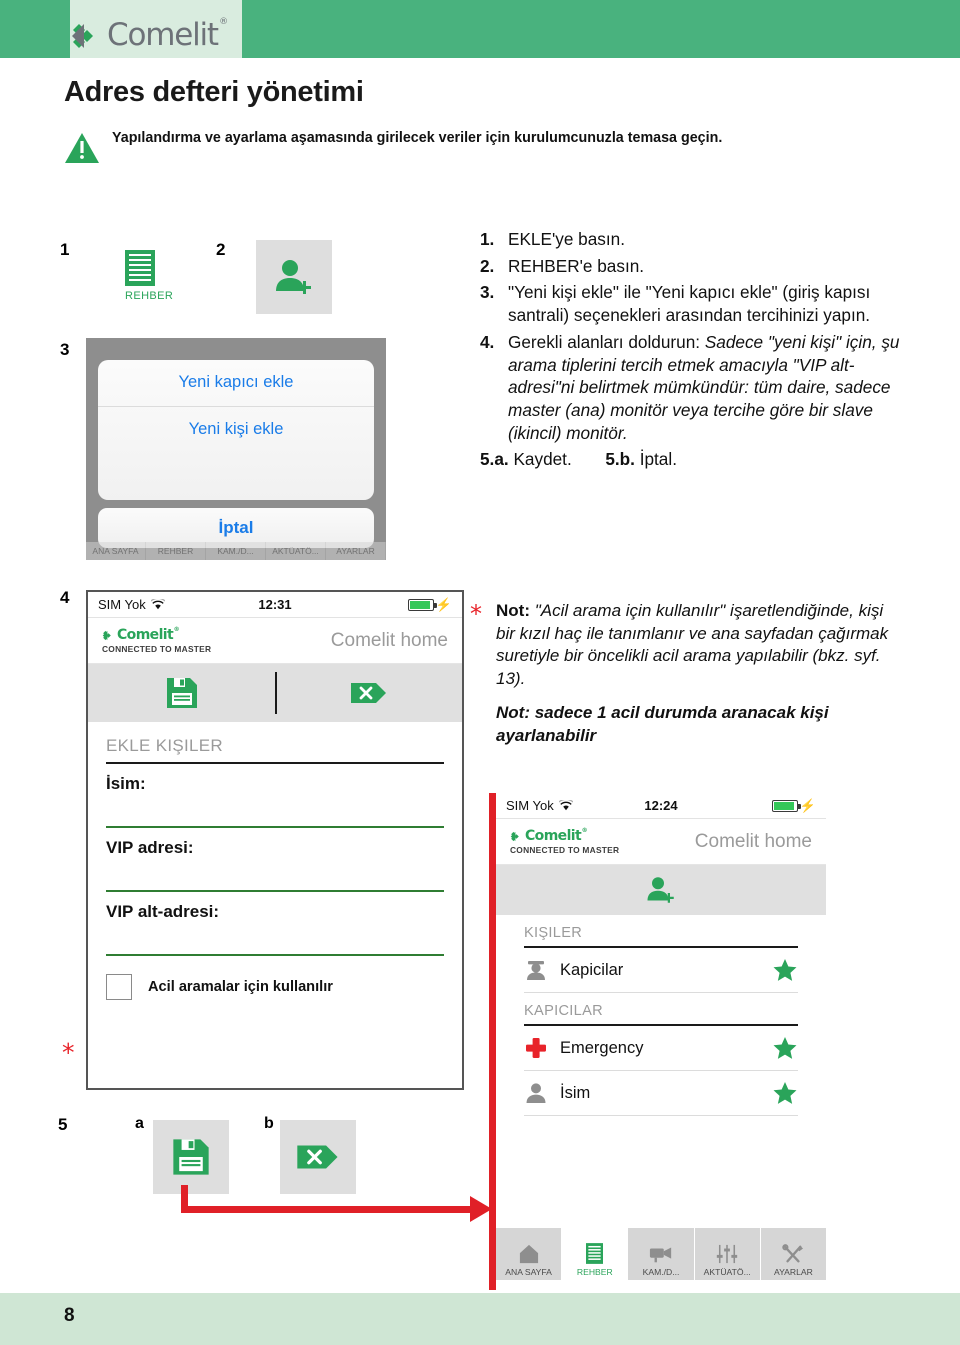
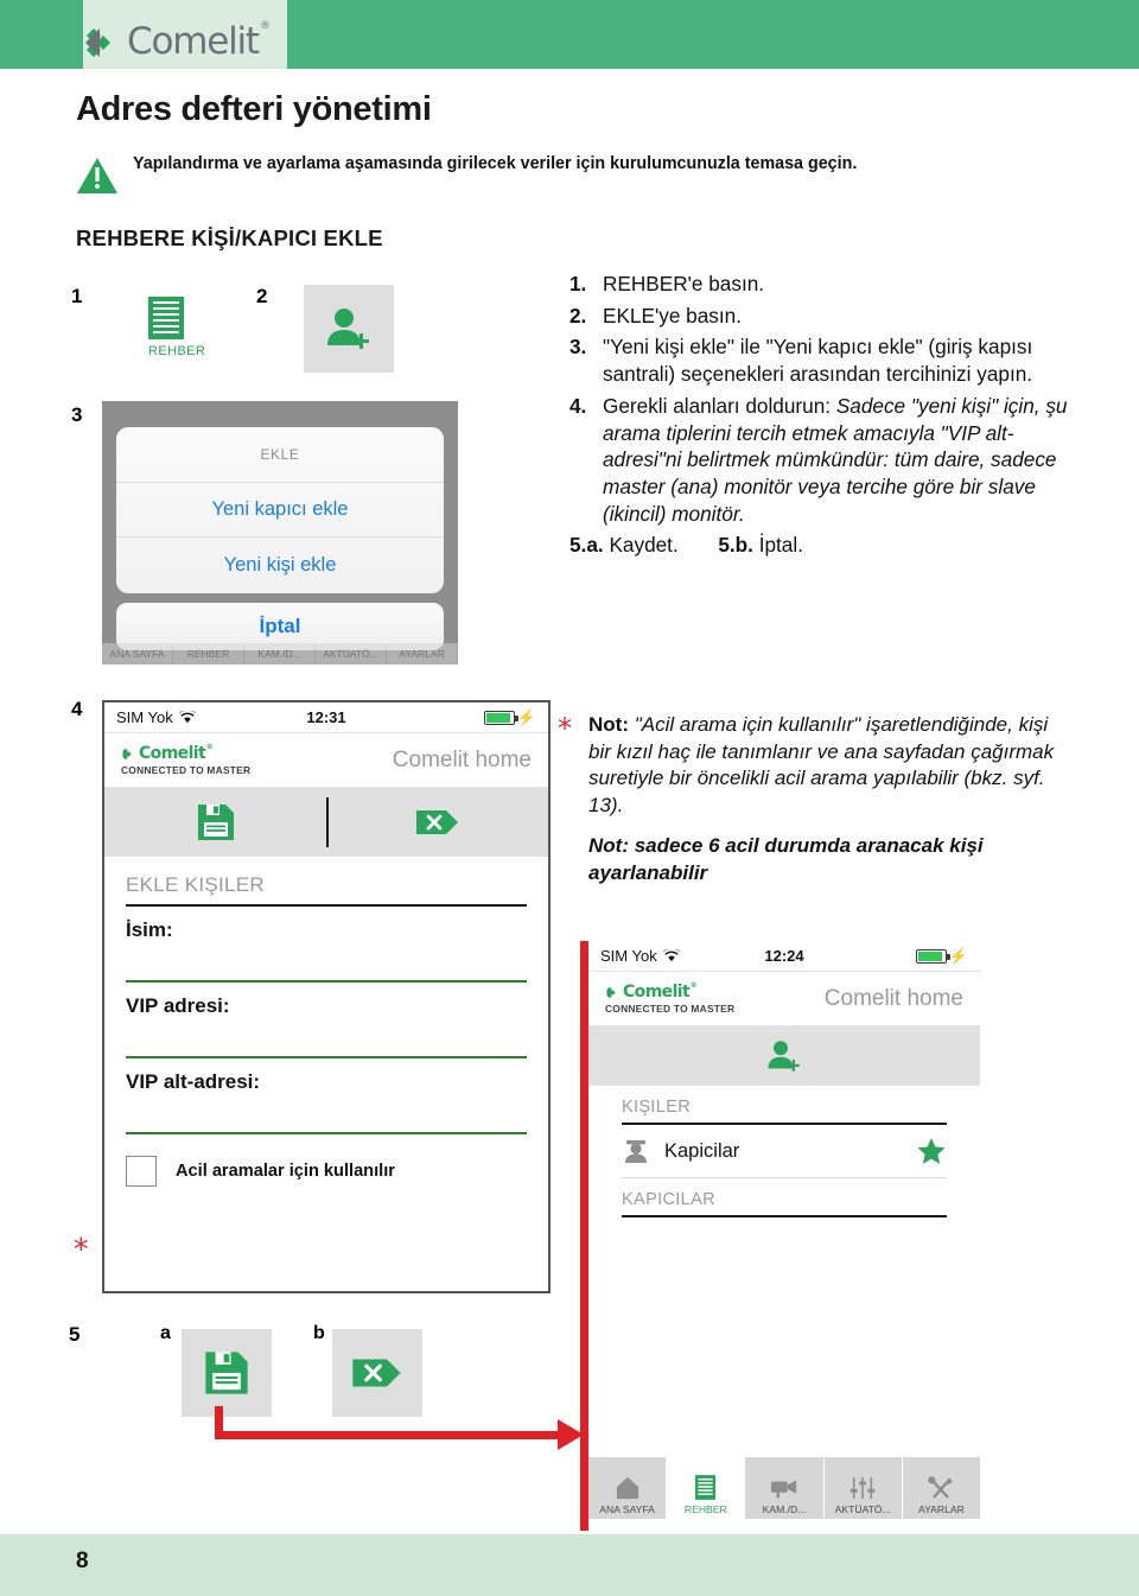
  Comelit
  ®
  Adres defteri yönetimi
  Yapılandırma ve ayarlama aşamasında girilecek veriler için kurulumcunuzla temasa geçin.
+ REHBERE KİŞİ/KAPICI EKLE
  1
  2
  3
  4
  5
  a
  b
  *
  REHBER
+ EKLE
  Yeni kapıcı ekle
  Yeni kişi ekle
  İptal
  ANA SAYFA
  REHBER
  KAM./D...
  AKTÜATÖ...
  AYARLAR
  1.
- EKLE'ye basın.
+ REHBER'e basın.
  2.
- REHBER'e basın.
+ EKLE'ye basın.
  3.
  "Yeni kişi ekle" ile "Yeni kapıcı ekle" (giriş kapısı santrali) seçenekleri arasından tercihinizi yapın.
  4.
  Gerekli alanları doldurun: Sadece "yeni kişi" için, şu arama tiplerini tercih etmek amacıyla "VIP alt-adresi"ni belirtmek mümkündür: tüm daire, sadece master (ana) monitör veya tercihe göre bir slave (ikincil) monitör.
  5.a. Kaydet. 5.b. İptal.
  *
  Not: "Acil arama için kullanılır" işaretlendiğinde, kişi bir kızıl haç ile tanımlanır ve ana sayfadan çağırmak suretiyle bir öncelikli acil arama yapılabilir (bkz. syf. 13).
- Not: sadece 1 acil durumda aranacak kişi ayarlanabilir
+ Not: sadece 6 acil durumda aranacak kişi ayarlanabilir
  SIM Yok
  12:31
  ⚡
  Comelit
  CONNECTED TO MASTER
  Comelit home
  EKLE KIŞILER
  İsim:
  VIP adresi:
  VIP alt-adresi:
  Acil aramalar için kullanılır
  SIM Yok
  12:24
  ⚡
  Comelit
  CONNECTED TO MASTER
  Comelit home
  KIŞILER
  Kapicilar
  KAPICILAR
- Emergency
- İsim
  ANA SAYFA
  REHBER
  KAM./D...
  AKTÜATÖ...
  AYARLAR
  8
